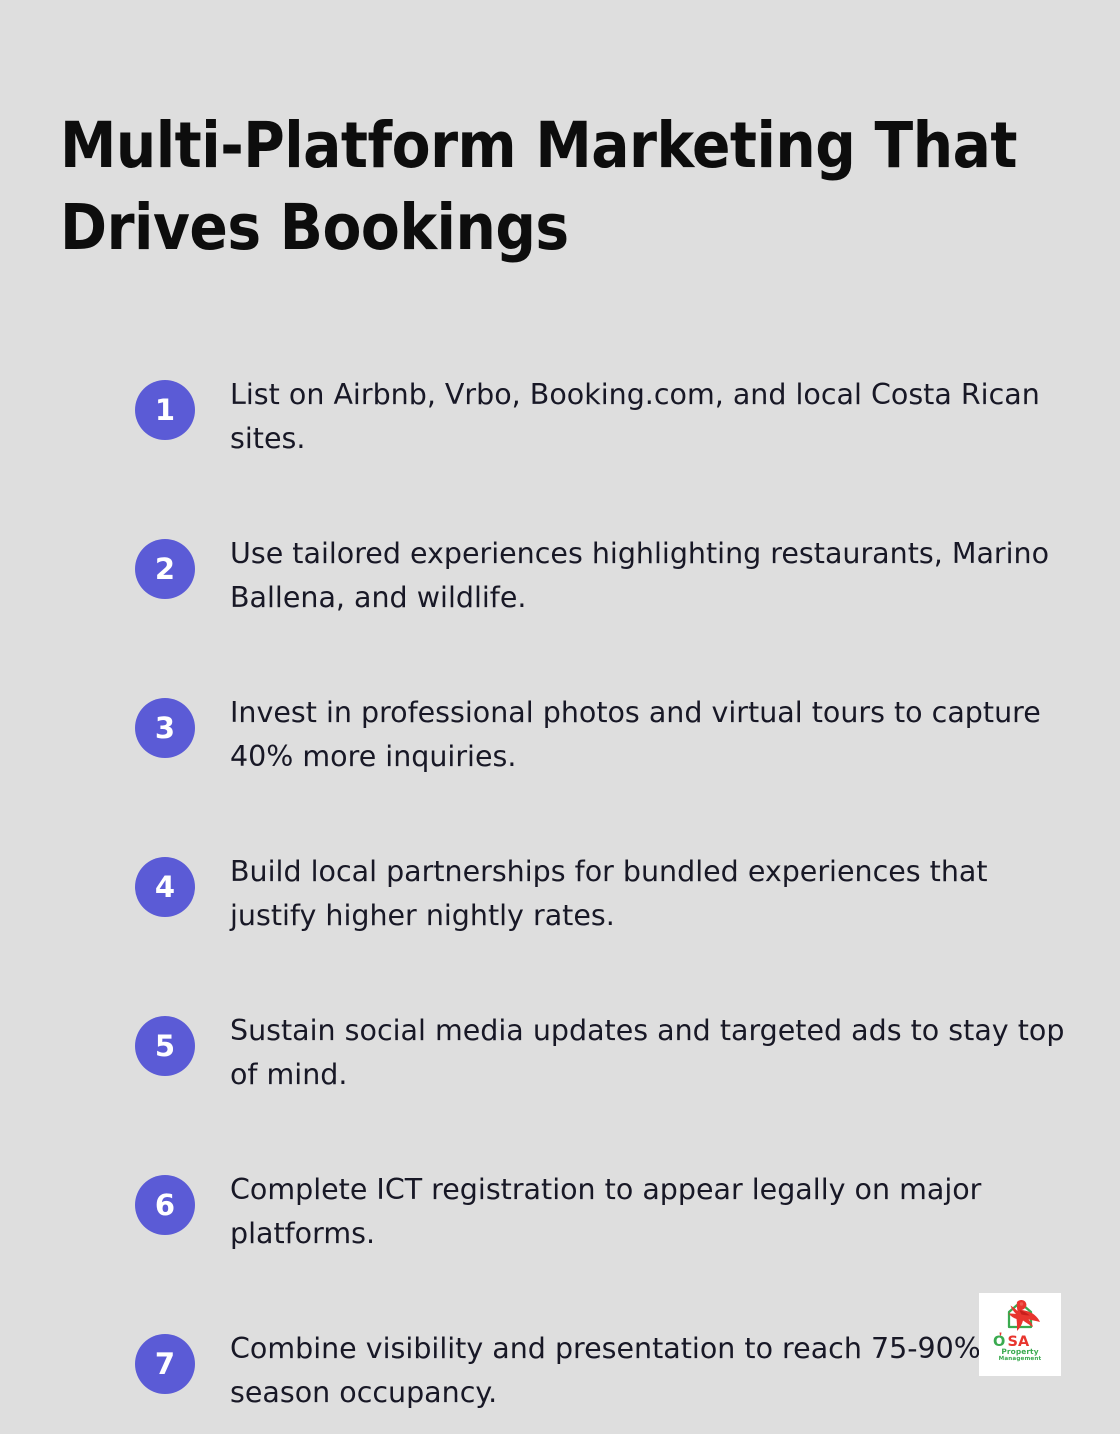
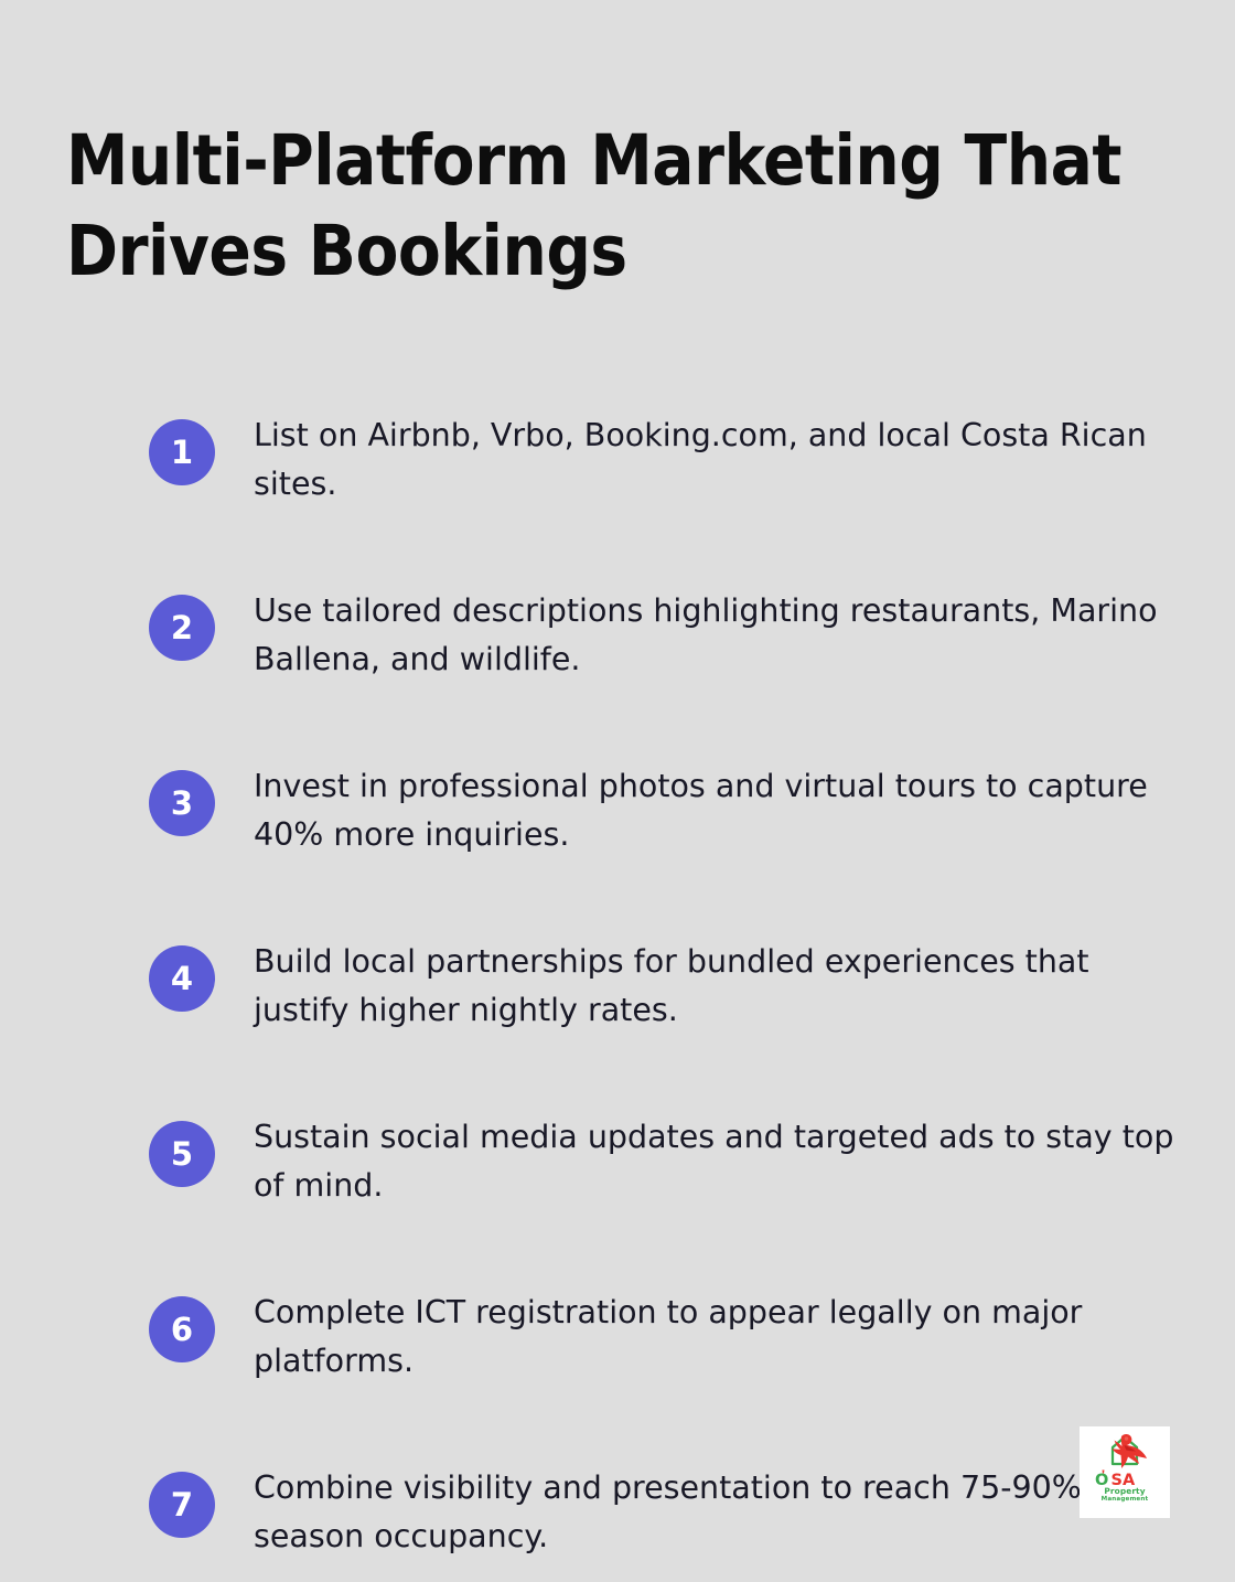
  Multi-Platform Marketing That Drives Bookings
  1
  List on Airbnb, Vrbo, Booking.com, and local Costa Rican sites.
  2
- Use tailored experiences highlighting restaurants, Marino Ballena, and wildlife.
+ Use tailored descriptions highlighting restaurants, Marino Ballena, and wildlife.
  3
  Invest in professional photos and virtual tours to capture 40% more inquiries.
  4
  Build local partnerships for bundled experiences that justify higher nightly rates.
  5
  Sustain social media updates and targeted ads to stay top of mind.
  6
  Complete ICT registration to appear legally on major platforms.
  7
  Combine visibility and presentation to reach 75-90%season occupancy.
  O
  SA
  Property
